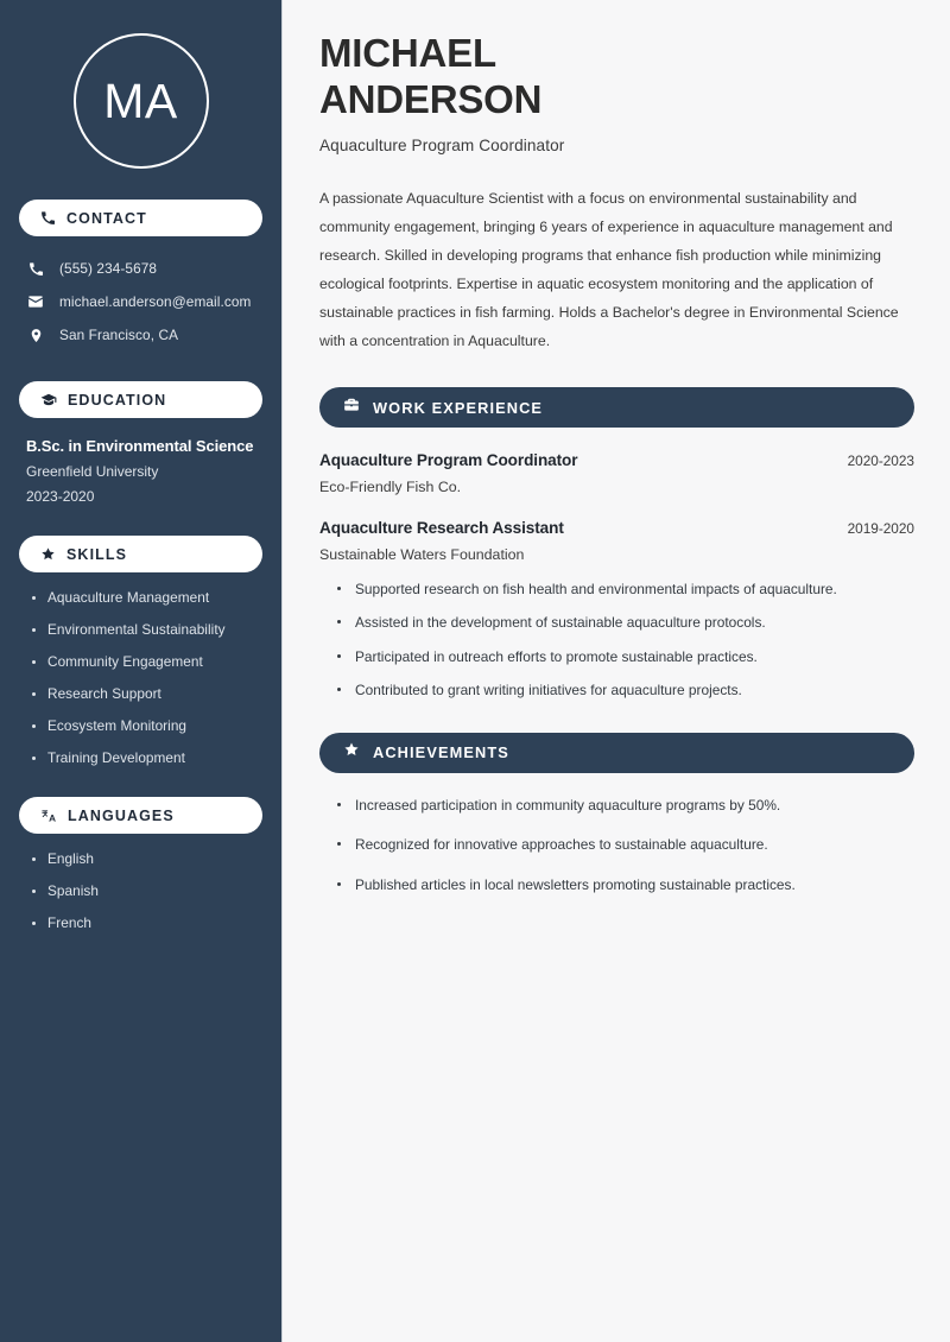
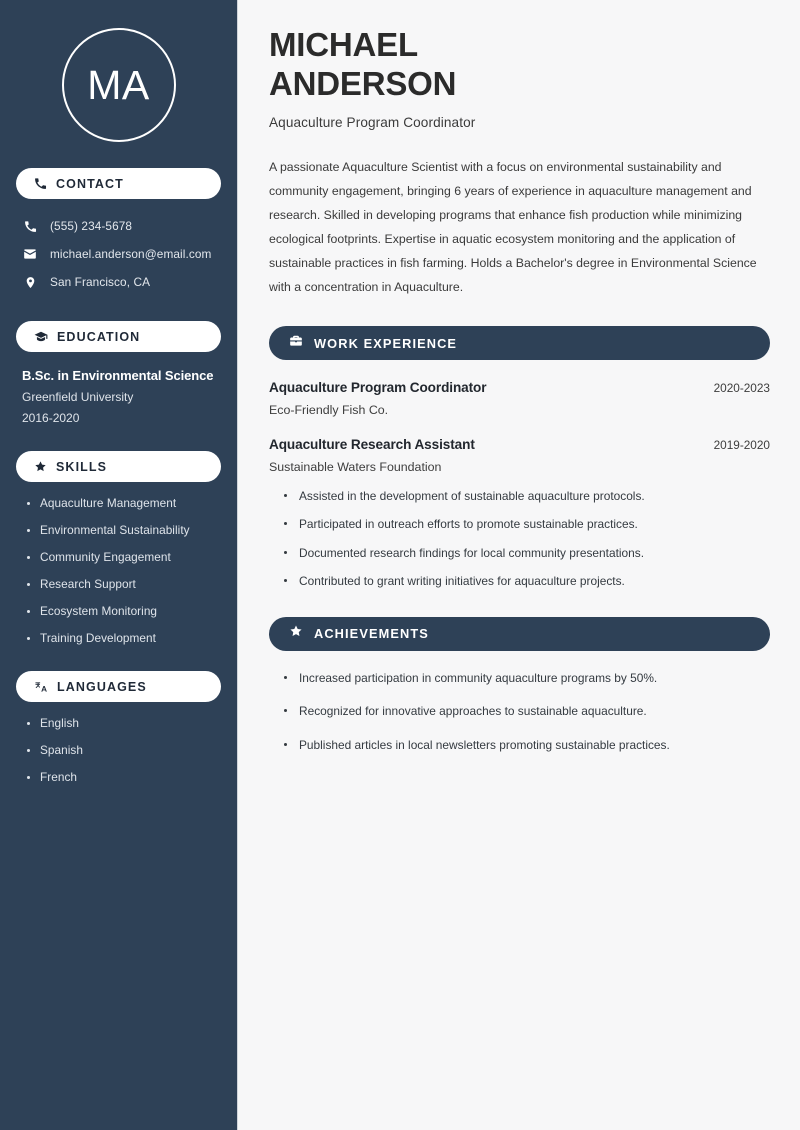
  MA
  CONTACT
  (555) 234-5678
  michael.anderson@email.com
  San Francisco, CA
  EDUCATION
  B.Sc. in Environmental Science
  Greenfield University
- 2023-2020
+ 2016-2020
  SKILLS
  Aquaculture Management
  Environmental Sustainability
  Community Engagement
  Research Support
  Ecosystem Monitoring
  Training Development
  LANGUAGES
  English
  Spanish
  French
  MICHAEL
  ANDERSON
  Aquaculture Program Coordinator
  A passionate Aquaculture Scientist with a focus on environmental sustainability and community engagement, bringing 6 years of experience in aquaculture management and research. Skilled in developing programs that enhance fish production while minimizing ecological footprints. Expertise in aquatic ecosystem monitoring and the application of sustainable practices in fish farming. Holds a Bachelor's degree in Environmental Science with a concentration in Aquaculture.
  WORK EXPERIENCE
  Aquaculture Program Coordinator
  2020-2023
  Eco-Friendly Fish Co.
  Aquaculture Research Assistant
  2019-2020
  Sustainable Waters Foundation
- Supported research on fish health and environmental impacts of aquaculture.
  Assisted in the development of sustainable aquaculture protocols.
  Participated in outreach efforts to promote sustainable practices.
+ Documented research findings for local community presentations.
  Contributed to grant writing initiatives for aquaculture projects.
  ACHIEVEMENTS
  Increased participation in community aquaculture programs by 50%.
  Recognized for innovative approaches to sustainable aquaculture.
  Published articles in local newsletters promoting sustainable practices.
